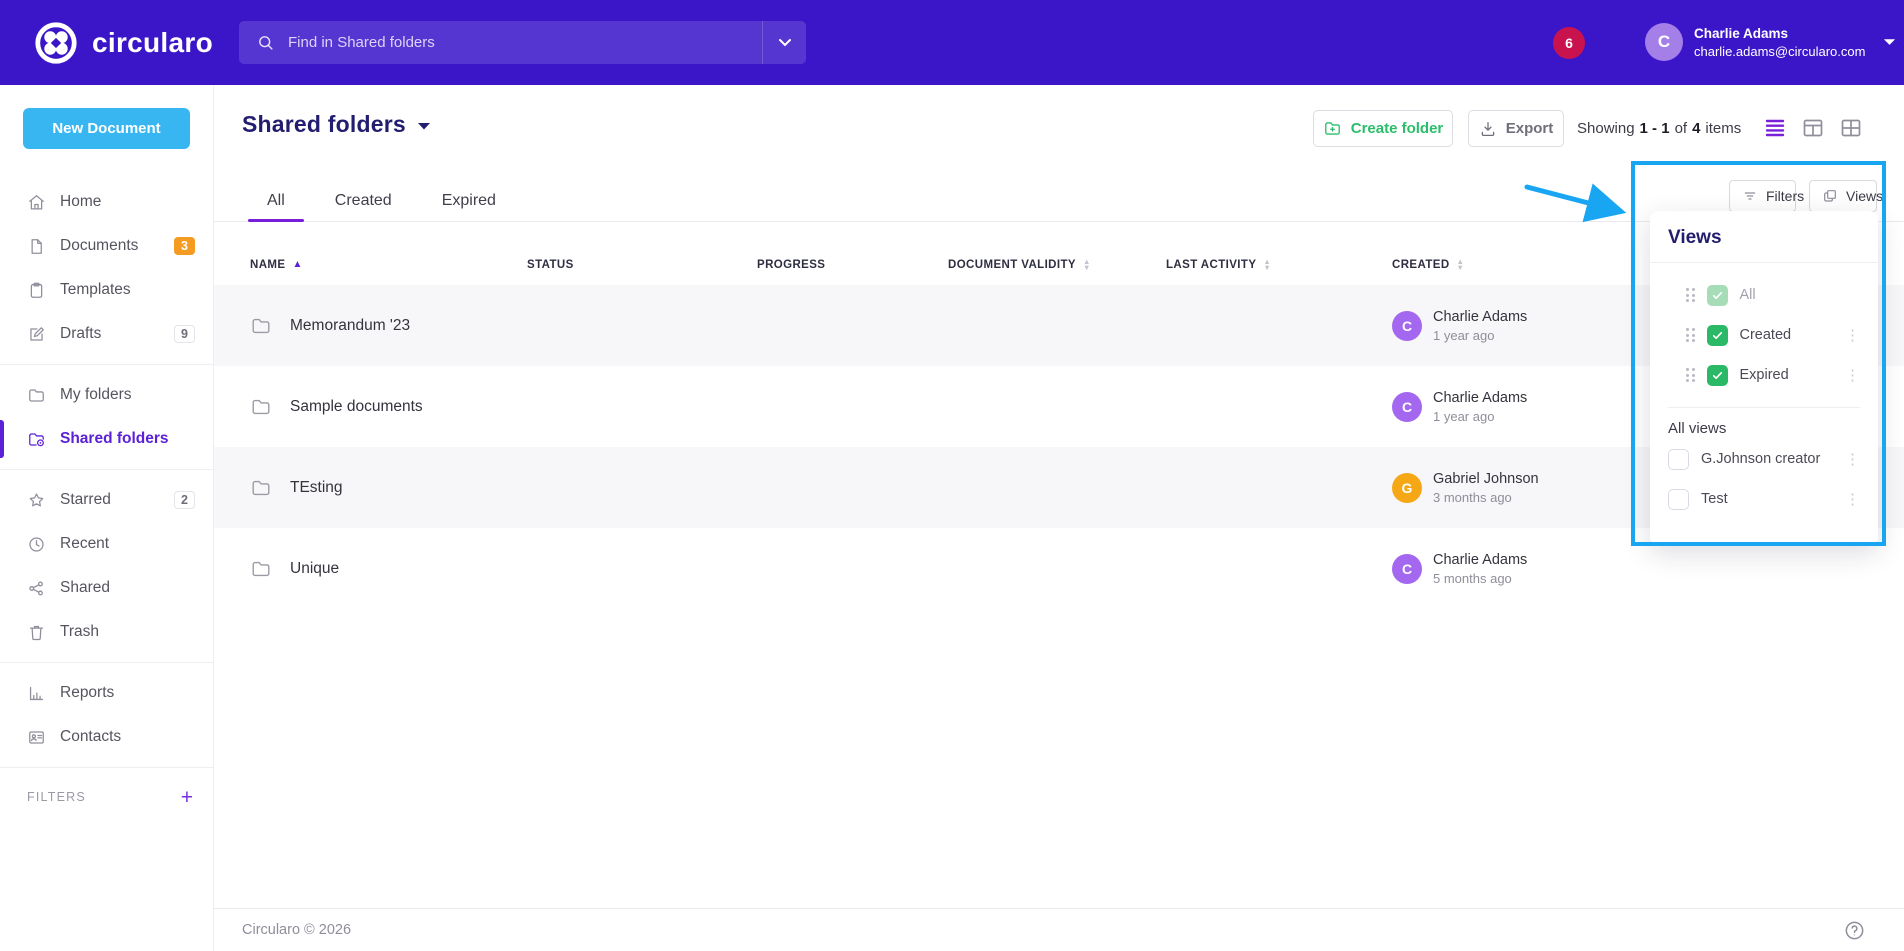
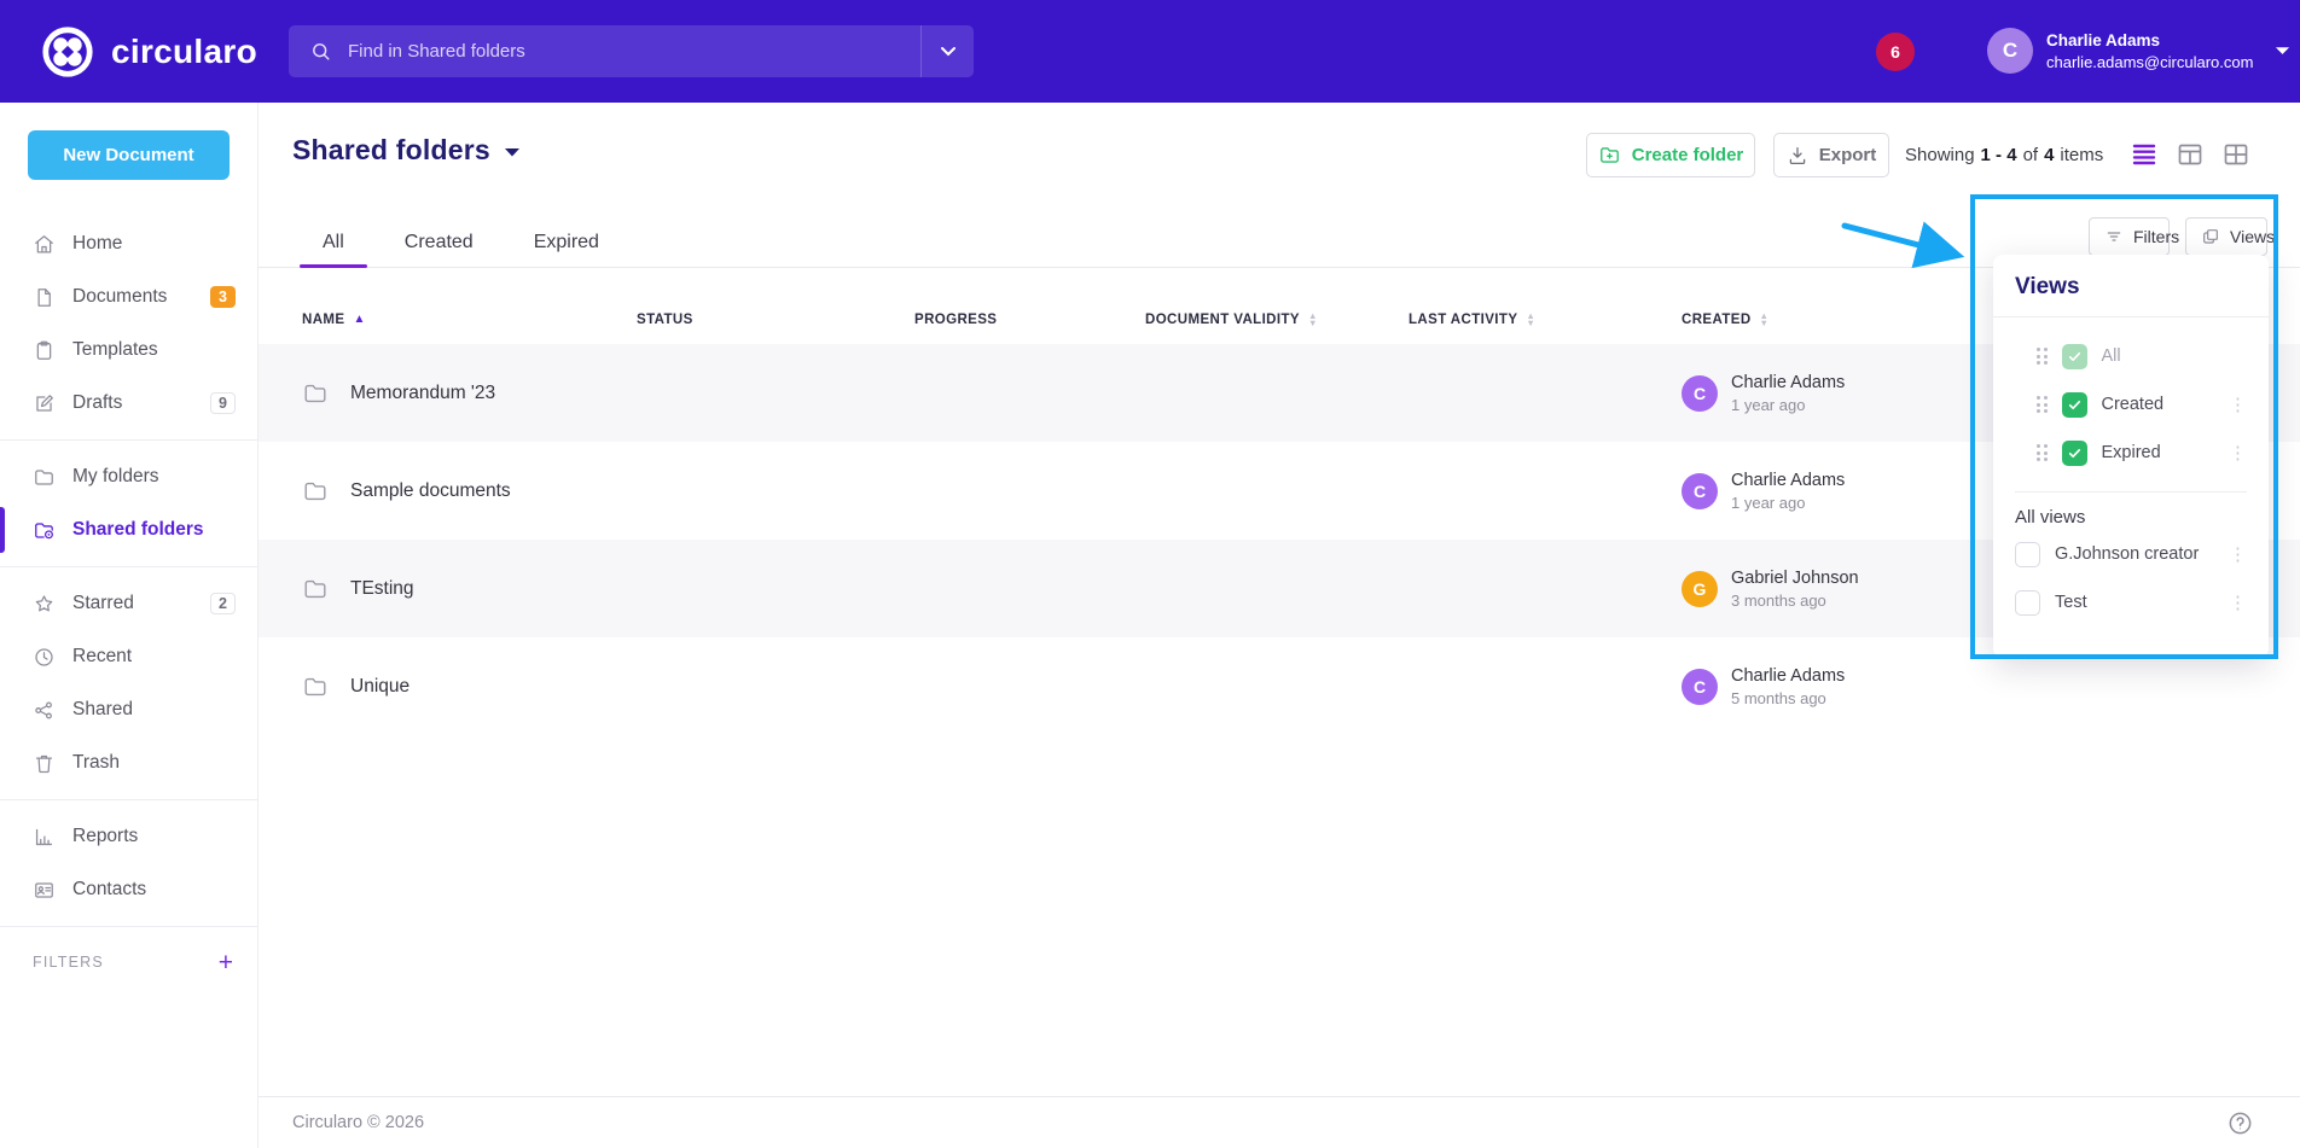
  circularo
  Find in Shared folders
  6
  C
  Charlie Adams
  charlie.adams@circularo.com
  New Document
  Home
  Documents
  3
  Templates
  Drafts
  9
  My folders
  Shared folders
  Starred
  2
  Recent
  Shared
  Trash
  Reports
  Contacts
  FILTERS
  +
  Shared folders
  Create folder
  Export
  Showing
- 1 - 1
+ 1 - 4
  of
  4
  items
  All
  Created
  Expired
  NAME
  ▲
  STATUS
  PROGRESS
  DOCUMENT VALIDITY
  ▲
  ▼
  LAST ACTIVITY
  ▲
  ▼
  CREATED
  ▲
  ▼
  Memorandum '23
  C
  Charlie Adams
  1 year ago
  Sample documents
  C
  Charlie Adams
  1 year ago
  TEsting
  G
  Gabriel Johnson
  3 months ago
  Unique
  C
  Charlie Adams
  5 months ago
  Filters
  Views
  Views
  All
  Created
  ⋮
  Expired
  ⋮
  All views
  G.Johnson creator
  ⋮
  Test
  ⋮
  Circularo © 2026
